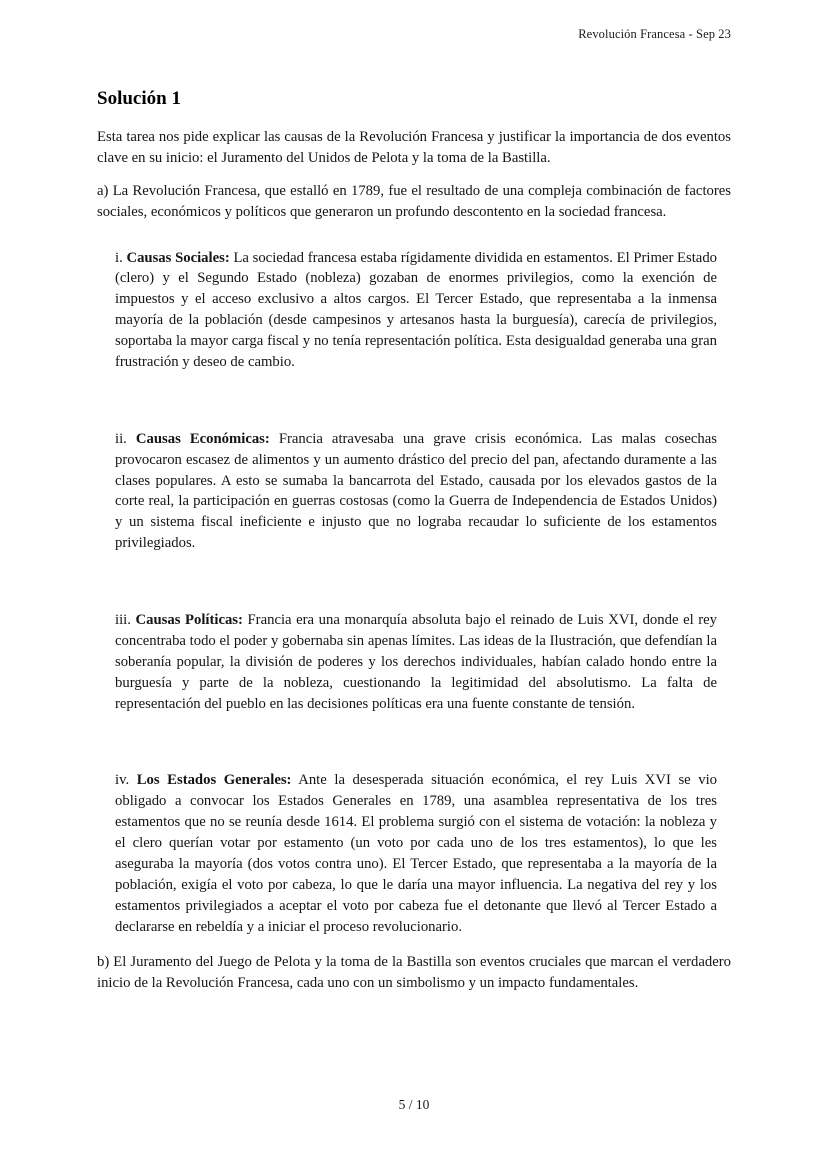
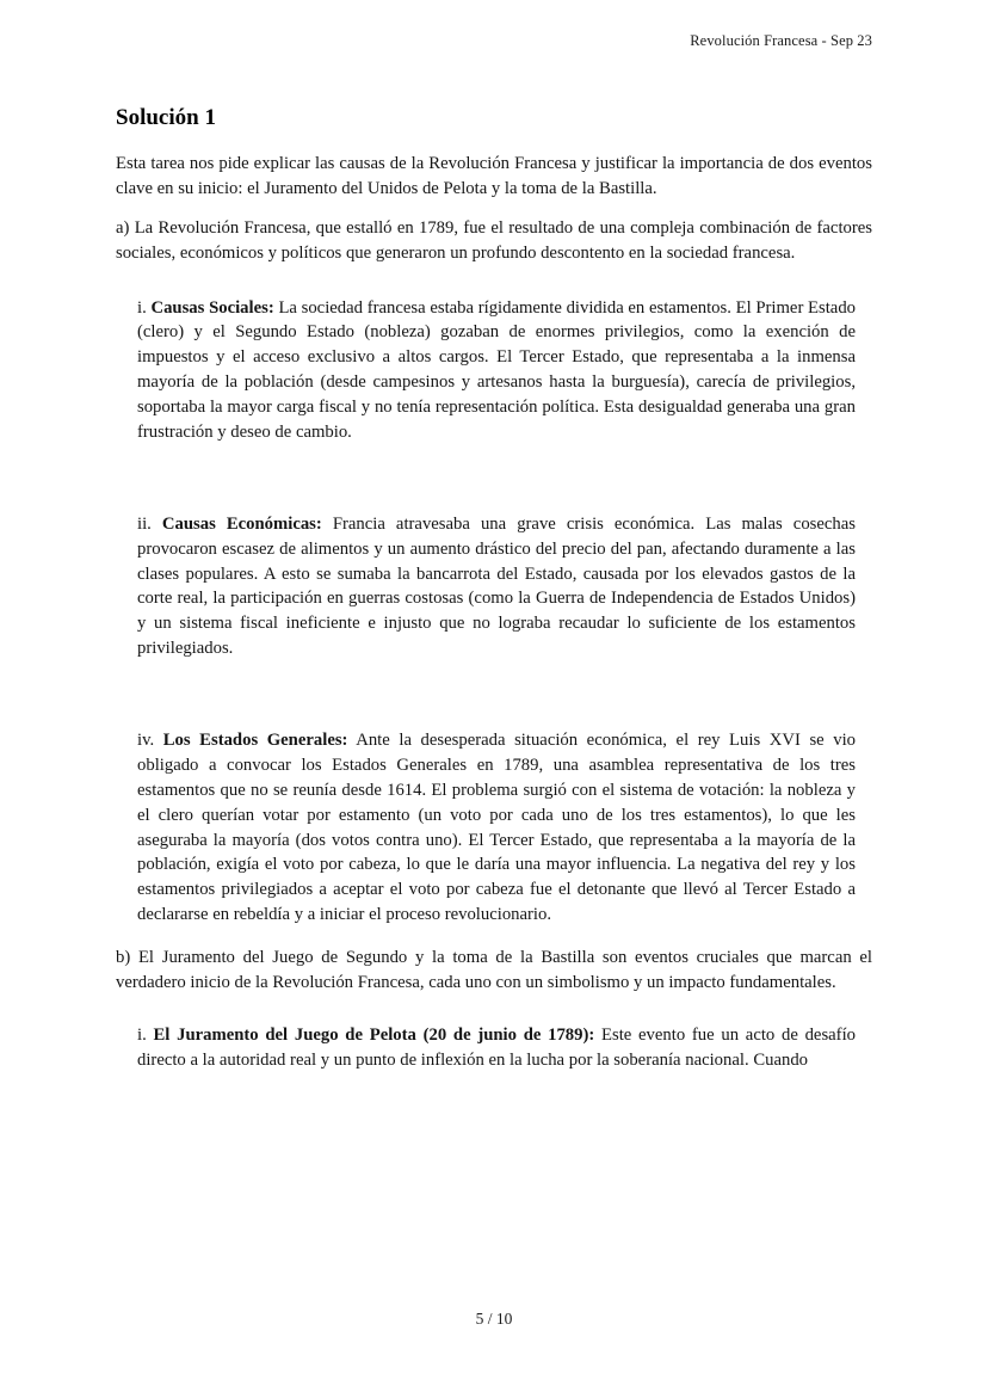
  Revolución Francesa - Sep 23
  Solución 1
  Esta tarea nos pide explicar las causas de la Revolución Francesa y justificar la importancia de dos eventos clave en su inicio: el Juramento del Unidos de Pelota y la toma de la Bastilla.
  a) La Revolución Francesa, que estalló en 1789, fue el resultado de una compleja combinación de factores sociales, económicos y políticos que generaron un profundo descontento en la sociedad francesa.
  i. Causas Sociales: La sociedad francesa estaba rígidamente dividida en estamentos. El Primer Estado (clero) y el Segundo Estado (nobleza) gozaban de enormes privilegios, como la exención de impuestos y el acceso exclusivo a altos cargos. El Tercer Estado, que representaba a la inmensa mayoría de la población (desde campesinos y artesanos hasta la burguesía), carecía de privilegios, soportaba la mayor carga fiscal y no tenía representación política. Esta desigualdad generaba una gran frustración y deseo de cambio.
  ii. Causas Económicas: Francia atravesaba una grave crisis económica. Las malas cosechas provocaron escasez de alimentos y un aumento drástico del precio del pan, afectando duramente a las clases populares. A esto se sumaba la bancarrota del Estado, causada por los elevados gastos de la corte real, la participación en guerras costosas (como la Guerra de Independencia de Estados Unidos) y un sistema fiscal ineficiente e injusto que no lograba recaudar lo suficiente de los estamentos privilegiados.
- iii. Causas Políticas: Francia era una monarquía absoluta bajo el reinado de Luis XVI, donde el rey concentraba todo el poder y gobernaba sin apenas límites. Las ideas de la Ilustración, que defendían la soberanía popular, la división de poderes y los derechos individuales, habían calado hondo entre la burguesía y parte de la nobleza, cuestionando la legitimidad del absolutismo. La falta de representación del pueblo en las decisiones políticas era una fuente constante de tensión.
  iv. Los Estados Generales: Ante la desesperada situación económica, el rey Luis XVI se vio obligado a convocar los Estados Generales en 1789, una asamblea representativa de los tres estamentos que no se reunía desde 1614. El problema surgió con el sistema de votación: la nobleza y el clero querían votar por estamento (un voto por cada uno de los tres estamentos), lo que les aseguraba la mayoría (dos votos contra uno). El Tercer Estado, que representaba a la mayoría de la población, exigía el voto por cabeza, lo que le daría una mayor influencia. La negativa del rey y los estamentos privilegiados a aceptar el voto por cabeza fue el detonante que llevó al Tercer Estado a declararse en rebeldía y a iniciar el proceso revolucionario.
- b) El Juramento del Juego de Pelota y la toma de la Bastilla son eventos cruciales que marcan el verdadero inicio de la Revolución Francesa, cada uno con un simbolismo y un impacto fundamentales.
+ b) El Juramento del Juego de Segundo y la toma de la Bastilla son eventos cruciales que marcan el verdadero inicio de la Revolución Francesa, cada uno con un simbolismo y un impacto fundamentales.
+ i. El Juramento del Juego de Pelota (20 de junio de 1789): Este evento fue un acto de desafío directo a la autoridad real y un punto de inflexión en la lucha por la soberanía nacional. Cuando
  5 / 10
